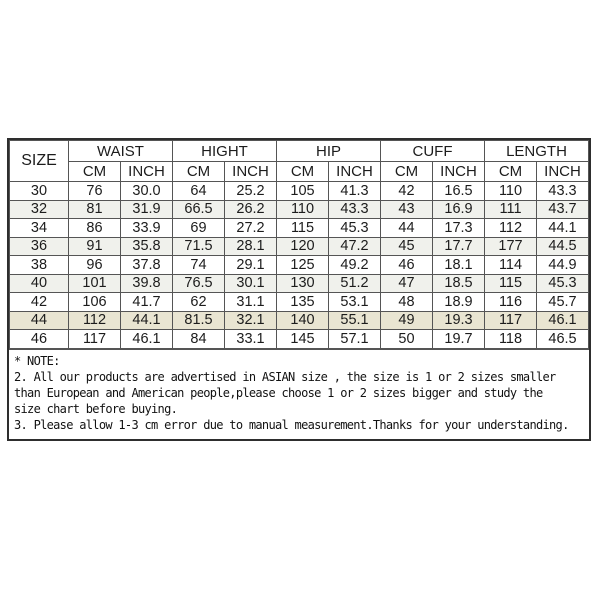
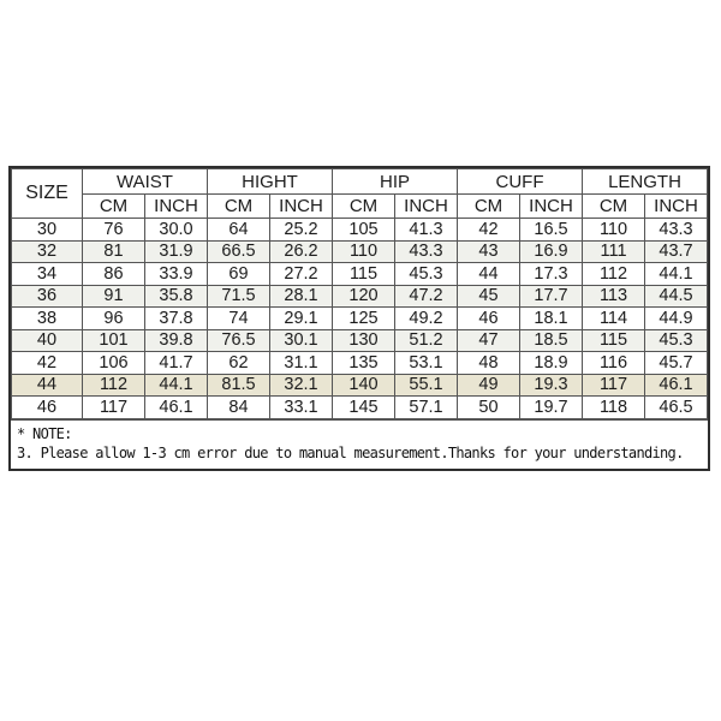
  SIZE	WAIST	HIGHT	HIP	CUFF	LENGTH
  CM	INCH	CM	INCH	CM	INCH	CM	INCH	CM	INCH
  30	76	30.0	64	25.2	105	41.3	42	16.5	110	43.3
  32	81	31.9	66.5	26.2	110	43.3	43	16.9	111	43.7
  34	86	33.9	69	27.2	115	45.3	44	17.3	112	44.1
- 36	91	35.8	71.5	28.1	120	47.2	45	17.7	177	44.5
+ 36	91	35.8	71.5	28.1	120	47.2	45	17.7	113	44.5
  38	96	37.8	74	29.1	125	49.2	46	18.1	114	44.9
  40	101	39.8	76.5	30.1	130	51.2	47	18.5	115	45.3
  42	106	41.7	62	31.1	135	53.1	48	18.9	116	45.7
  44	112	44.1	81.5	32.1	140	55.1	49	19.3	117	46.1
  46	117	46.1	84	33.1	145	57.1	50	19.7	118	46.5
  * NOTE:
- 2. All our products are advertised in ASIAN size , the size is 1 or 2 sizes smaller than European and American people,please choose 1 or 2 sizes bigger and study the size chart before buying.
  3. Please allow 1-3 cm error due to manual measurement.Thanks for your understanding.
